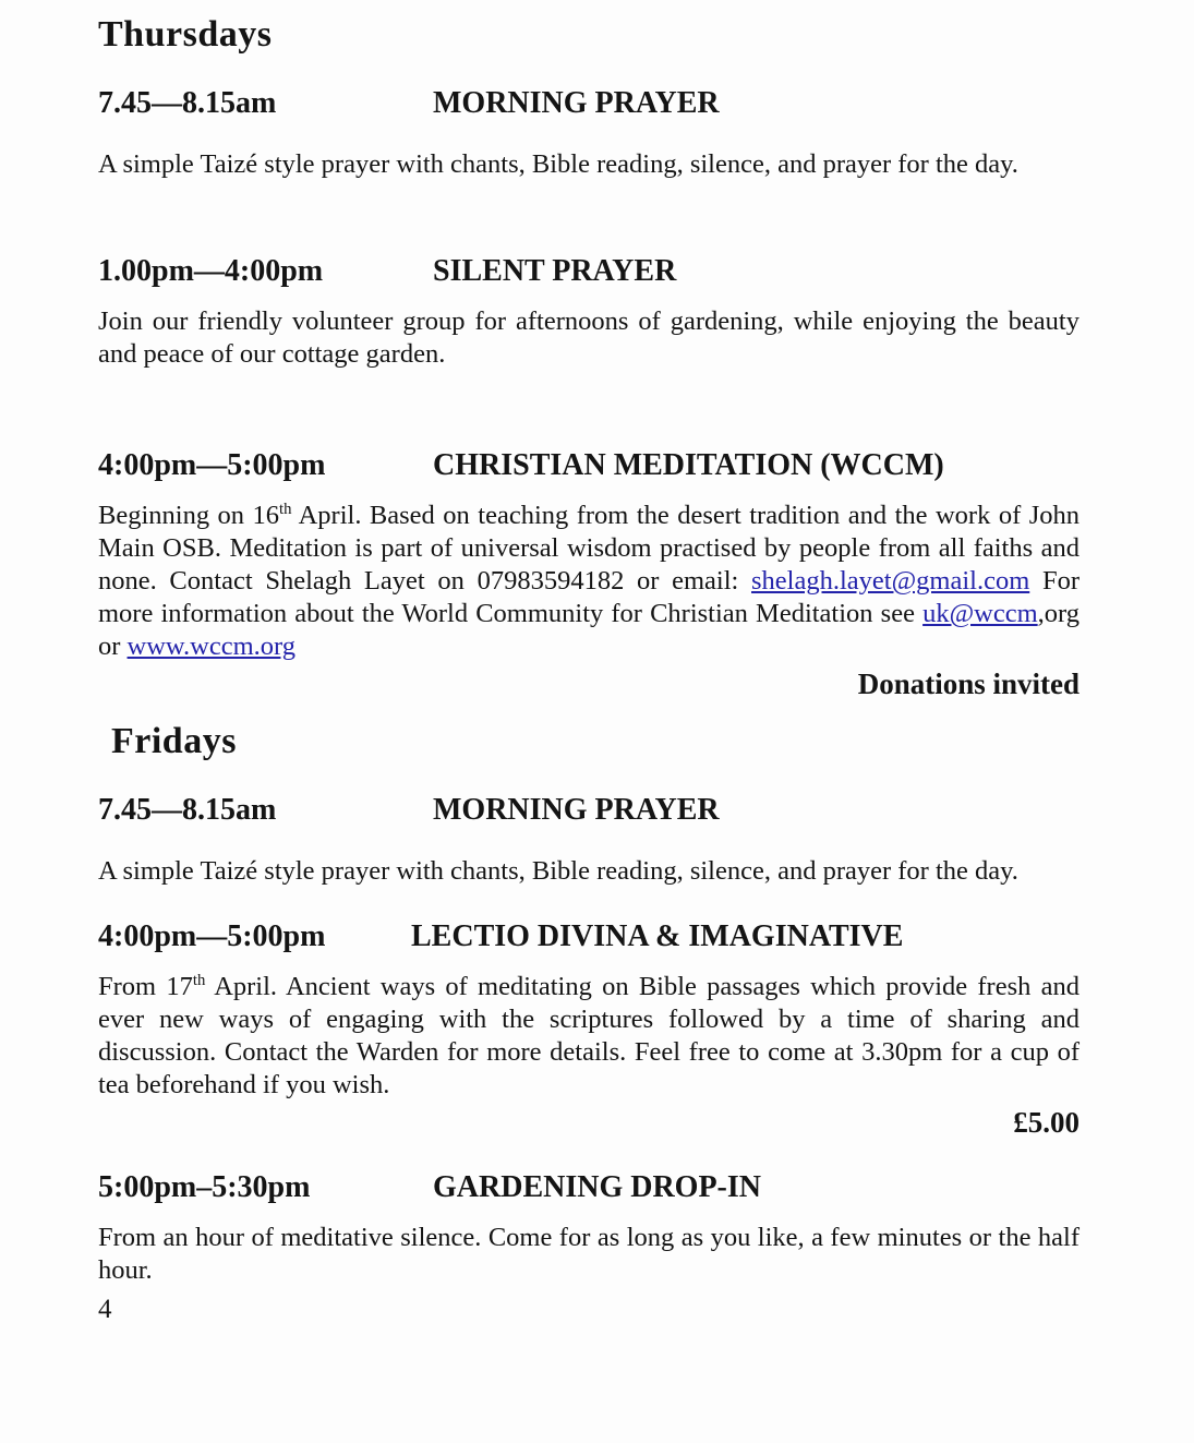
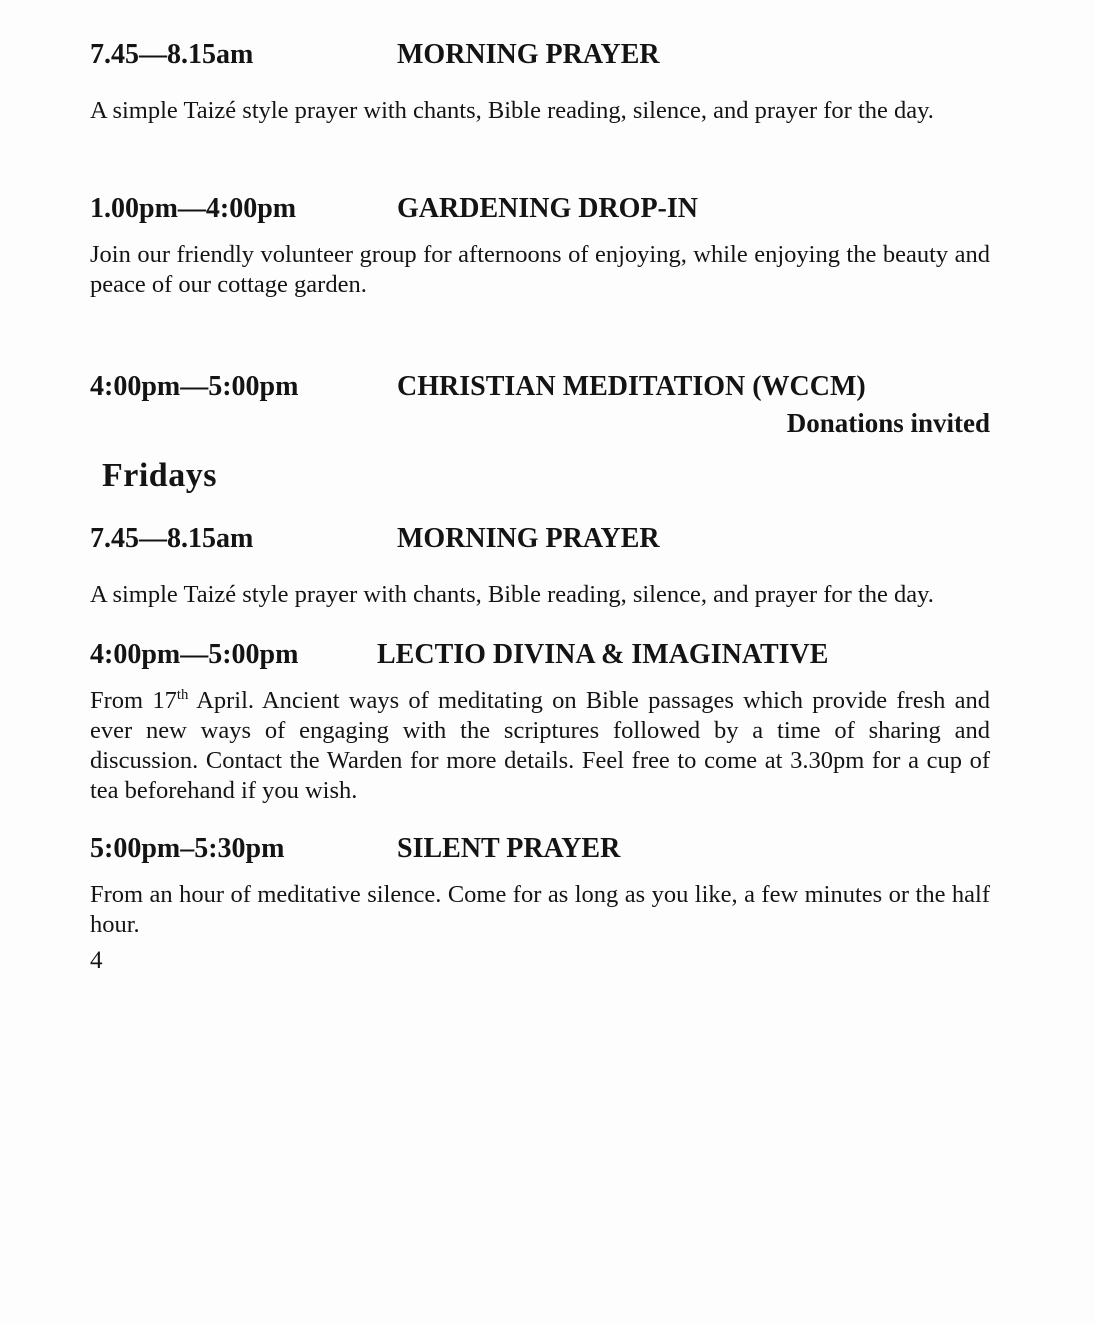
- Thursdays
  7.45—8.15am MORNING PRAYER
  A simple Taizé style prayer with chants, Bible reading, silence, and prayer for the day.
- 1.00pm—4:00pm SILENT PRAYER
+ 1.00pm—4:00pm GARDENING DROP-IN
- Join our friendly volunteer group for afternoons of gardening, while enjoying the beauty and peace of our cottage garden.
+ Join our friendly volunteer group for afternoons of enjoying, while enjoying the beauty and peace of our cottage garden.
  4:00pm—5:00pm CHRISTIAN MEDITATION (WCCM)
- Beginning on 16th April. Based on teaching from the desert tradition and the work of John Main OSB. Meditation is part of universal wisdom practised by people from all faiths and none. Contact Shelagh Layet on 07983594182 or email: shelagh.layet@gmail.com For more information about the World Community for Christian Meditation see uk@wccm,org or www.wccm.org
  Donations invited
  Fridays
  7.45—8.15am MORNING PRAYER
  A simple Taizé style prayer with chants, Bible reading, silence, and prayer for the day.
  4:00pm—5:00pm LECTIO DIVINA & IMAGINATIVE
  From 17th April. Ancient ways of meditating on Bible passages which provide fresh and ever new ways of engaging with the scriptures followed by a time of sharing and discussion. Contact the Warden for more details. Feel free to come at 3.30pm for a cup of tea beforehand if you wish.
- £5.00
- 5:00pm–5:30pm GARDENING DROP-IN
+ 5:00pm–5:30pm SILENT PRAYER
  From an hour of meditative silence. Come for as long as you like, a few minutes or the half hour.
  4
